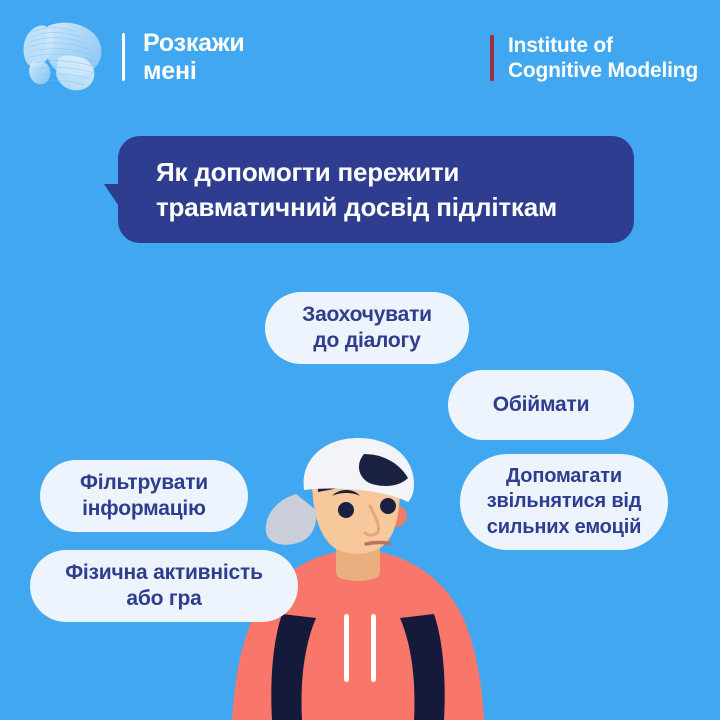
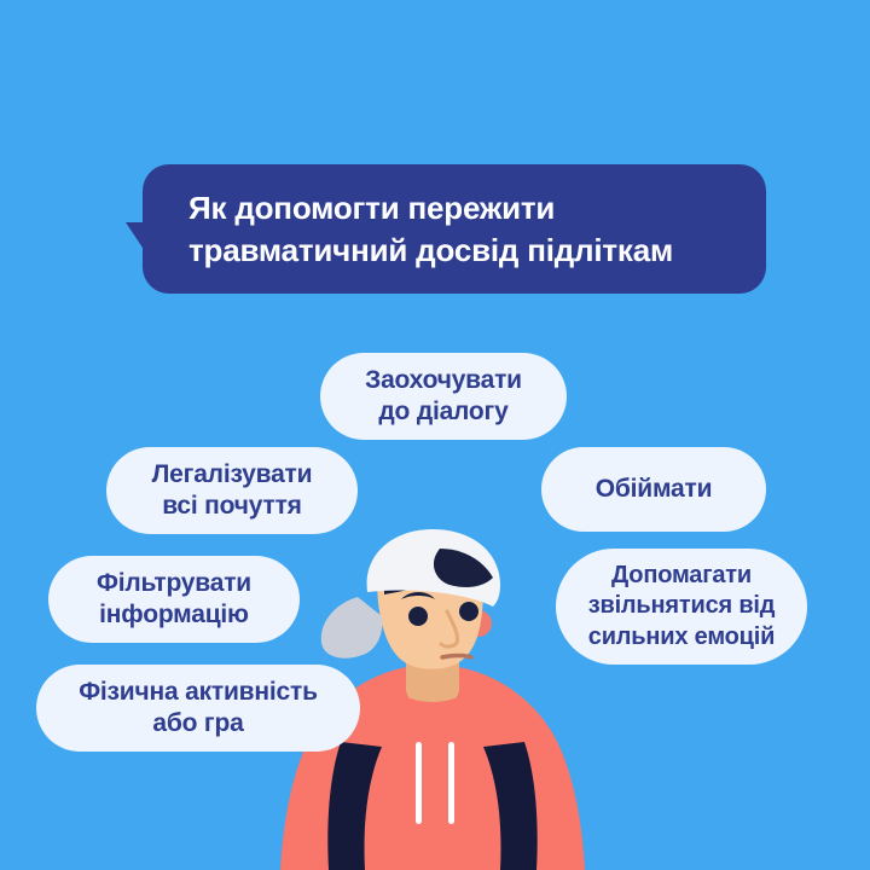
- Розкажи
- мені
- Institute of
- Cognitive Modeling
  Як допомогти пережити
  травматичний досвід підліткам
  Заохочувати
  до діалогу
+ Легалізувати
+ всі почуття
  Обіймати
  Фільтрувати
  інформацію
  Допомагати
  звільнятися від
  сильних емоцій
  Фізична активність
  або гра
